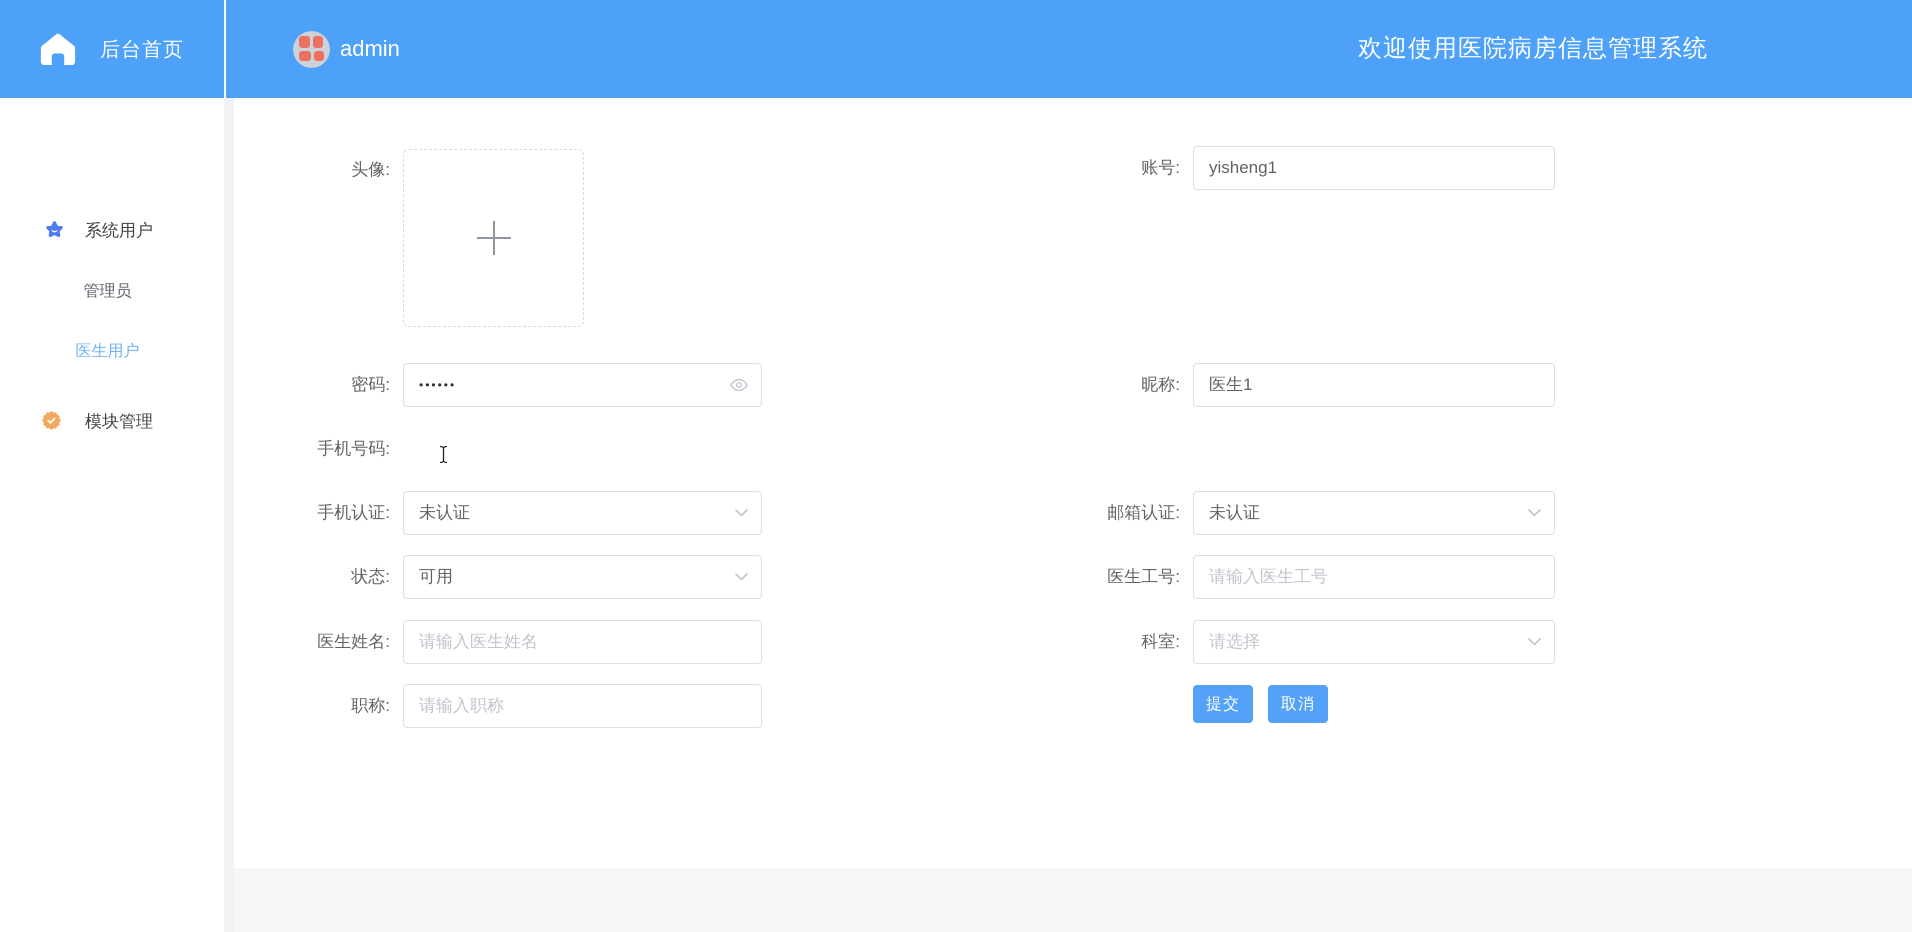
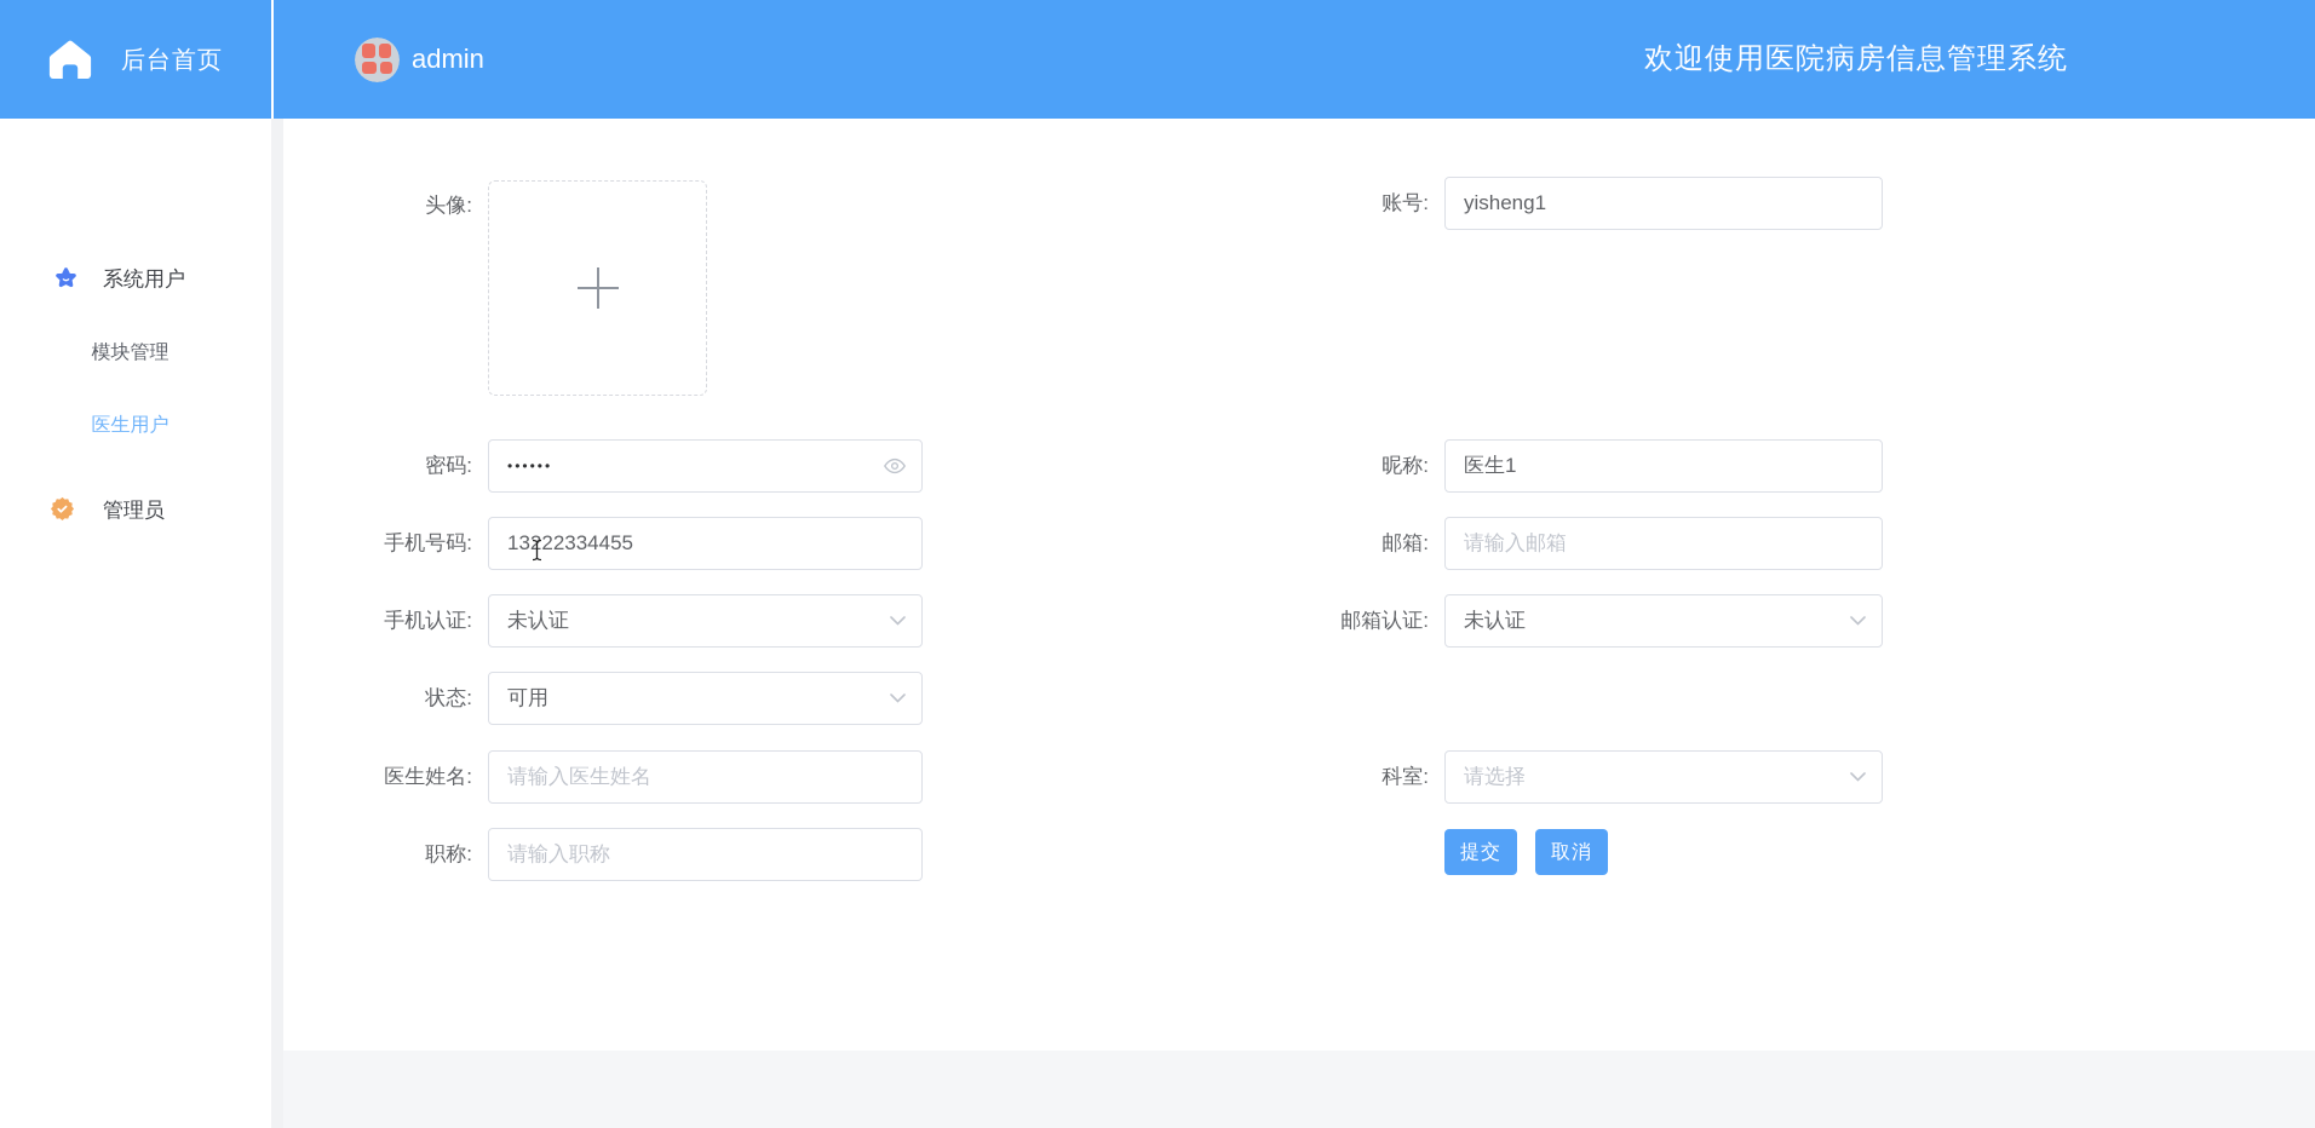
  后台首页
  admin
  欢迎使用医院病房信息管理系统
  系统用户
- 管理员
+ 模块管理
  医生用户
- 模块管理
+ 管理员
  头像:
  账号:
  yisheng1
  密码:
  ••••••
  昵称:
  医生1
  手机号码:
+ 13222334455
+ 邮箱:
+ 请输入邮箱
  手机认证:
  未认证
  邮箱认证:
  未认证
  状态:
  可用
- 医生工号:
- 请输入医生工号
  医生姓名:
  请输入医生姓名
  科室:
  请选择
  职称:
  请输入职称
  提交
  取消
